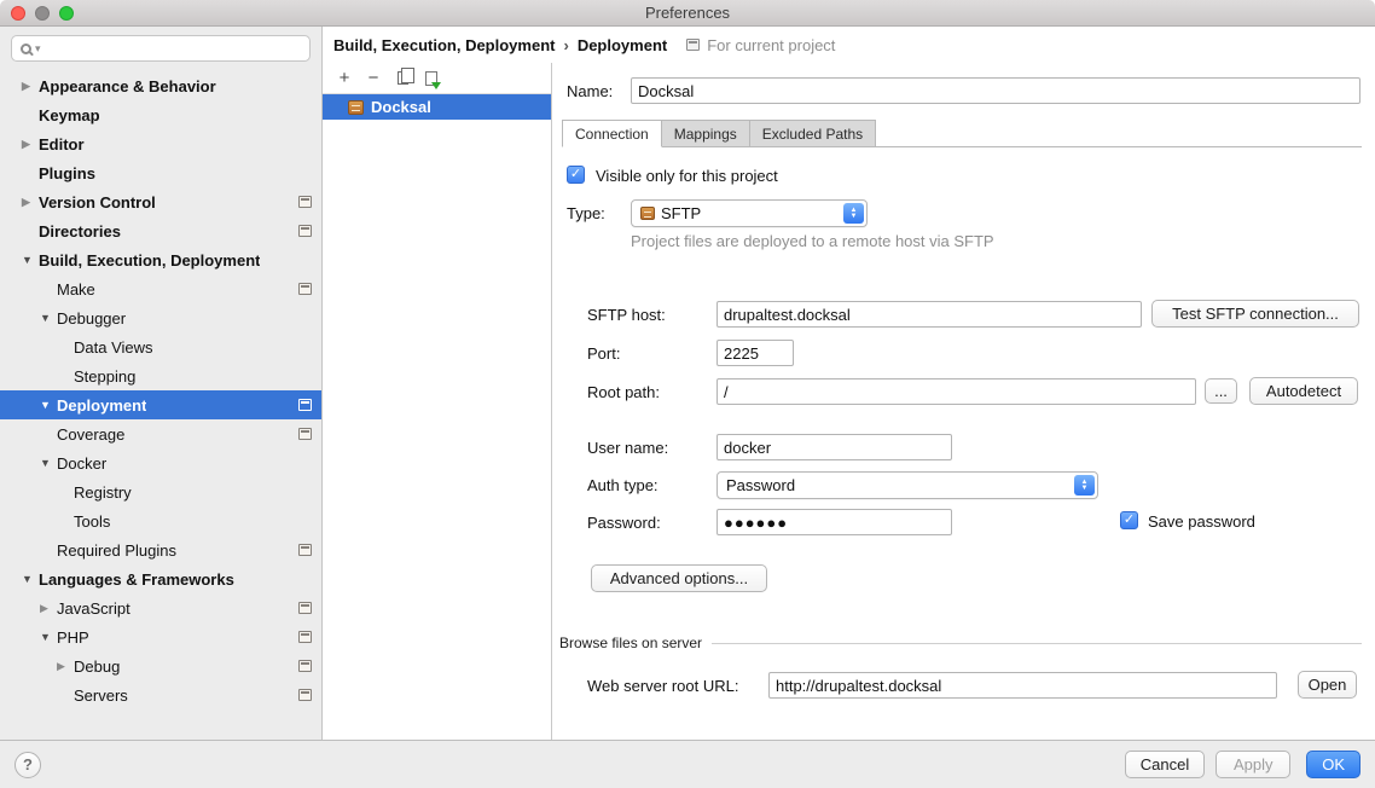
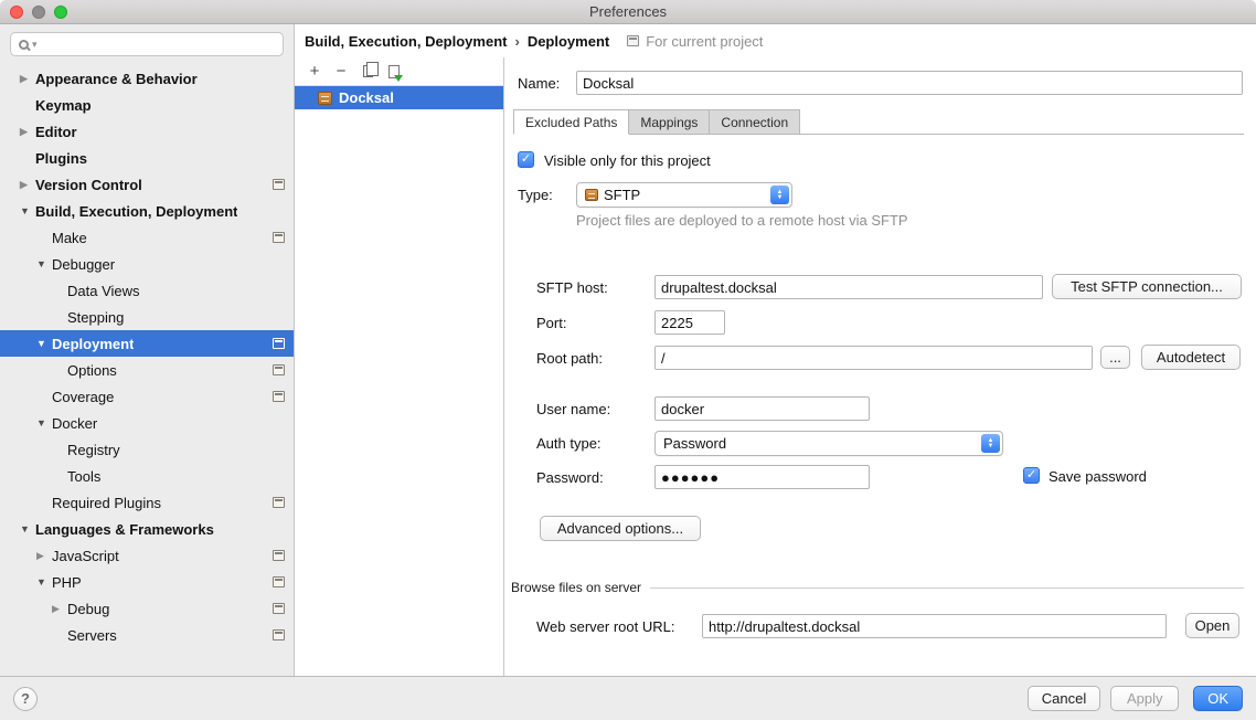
  Preferences
  ▾
  ▶
  Appearance & Behavior
  Keymap
  ▶
  Editor
  Plugins
  ▶
  Version Control
- Directories
  ▼
  Build, Execution, Deployment
  Make
  ▼
  Debugger
  Data Views
  Stepping
  ▼
  Deployment
+ Options
  Coverage
  ▼
  Docker
  Registry
  Tools
  Required Plugins
  ▼
  Languages & Frameworks
  ▶
  JavaScript
  ▼
  PHP
  ▶
  Debug
  Servers
  Build, Execution, Deployment
  ›
  Deployment
  For current project
  +
  −
  Docksal
  Name:
  Docksal
- Connection
+ Excluded Paths
  Mappings
- Excluded Paths
+ Connection
  ✓
  Visible only for this project
  Type:
  SFTP
  Project files are deployed to a remote host via SFTP
  SFTP host:
  drupaltest.docksal
  Test SFTP connection...
  Port:
  2225
  Root path:
  /
  ...
  Autodetect
  User name:
  docker
  Auth type:
  Password
  Password:
  ●●●●●●
  ✓
  Save password
  Advanced options...
  Browse files on server
  Web server root URL:
  http://drupaltest.docksal
  Open
  ?
  Cancel
  Apply
  OK
